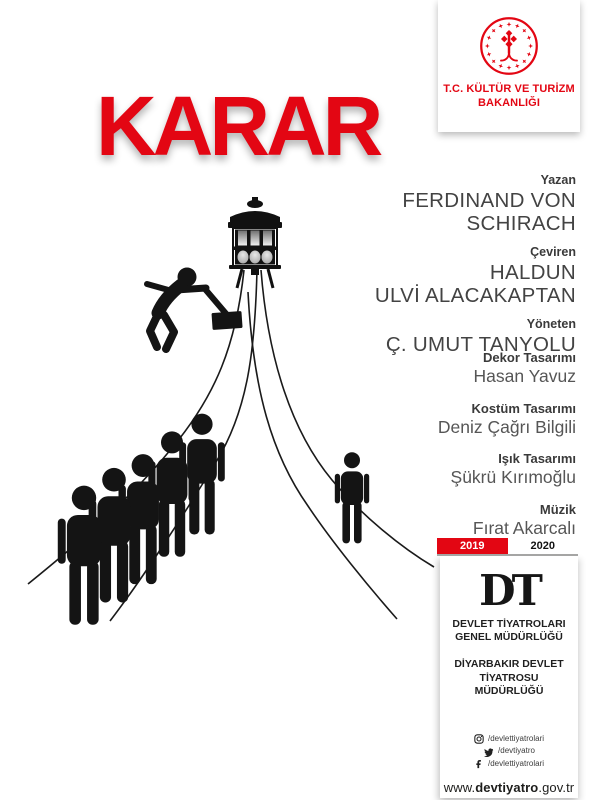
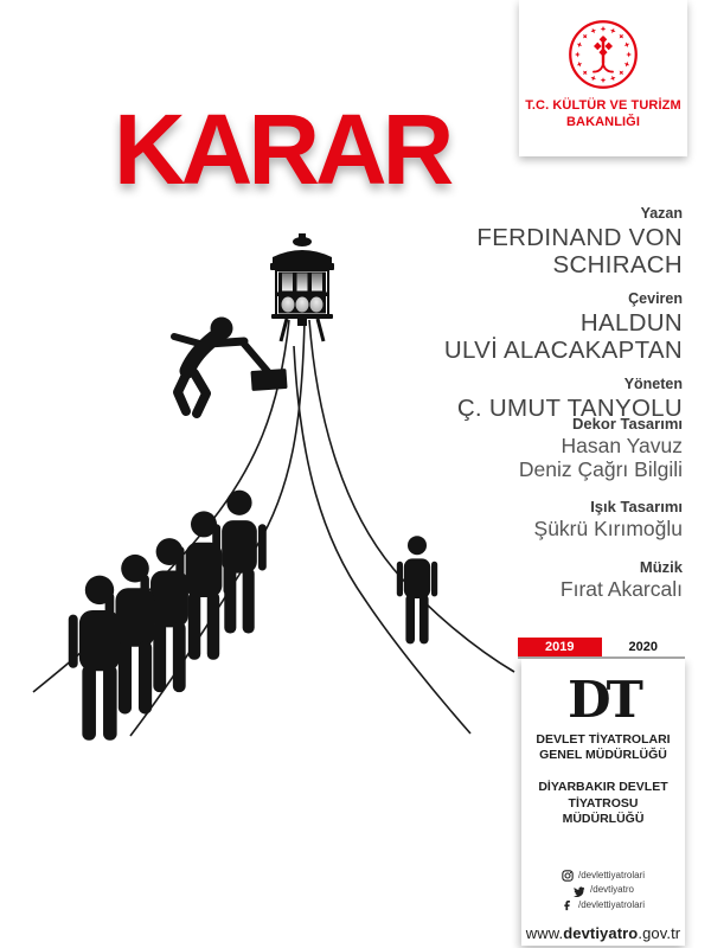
  T.C. KÜLTÜR VE TURİZM
  BAKANLIĞI
  KARAR
  Yazan
  FERDINAND VON
  SCHIRACH
  Çeviren
  HALDUN
  ULVİ ALACAKAPTAN
  Yöneten
  Ç. UMUT TANYOLU
  Dekor Tasarımı
  Hasan Yavuz
- Kostüm Tasarımı
  Deniz Çağrı Bilgili
  Işık Tasarımı
  Şükrü Kırımoğlu
  Müzik
  Fırat Akarcalı
  2019
  2020
  DT
  DEVLET TİYATROLARI
  GENEL MÜDÜRLÜĞÜ
  DİYARBAKIR DEVLET TİYATROSU
  MÜDÜRLÜĞÜ
  /devlettiyatrolari
  /devtiyatro
  /devlettiyatrolari
  www.devtiyatro.gov.tr
